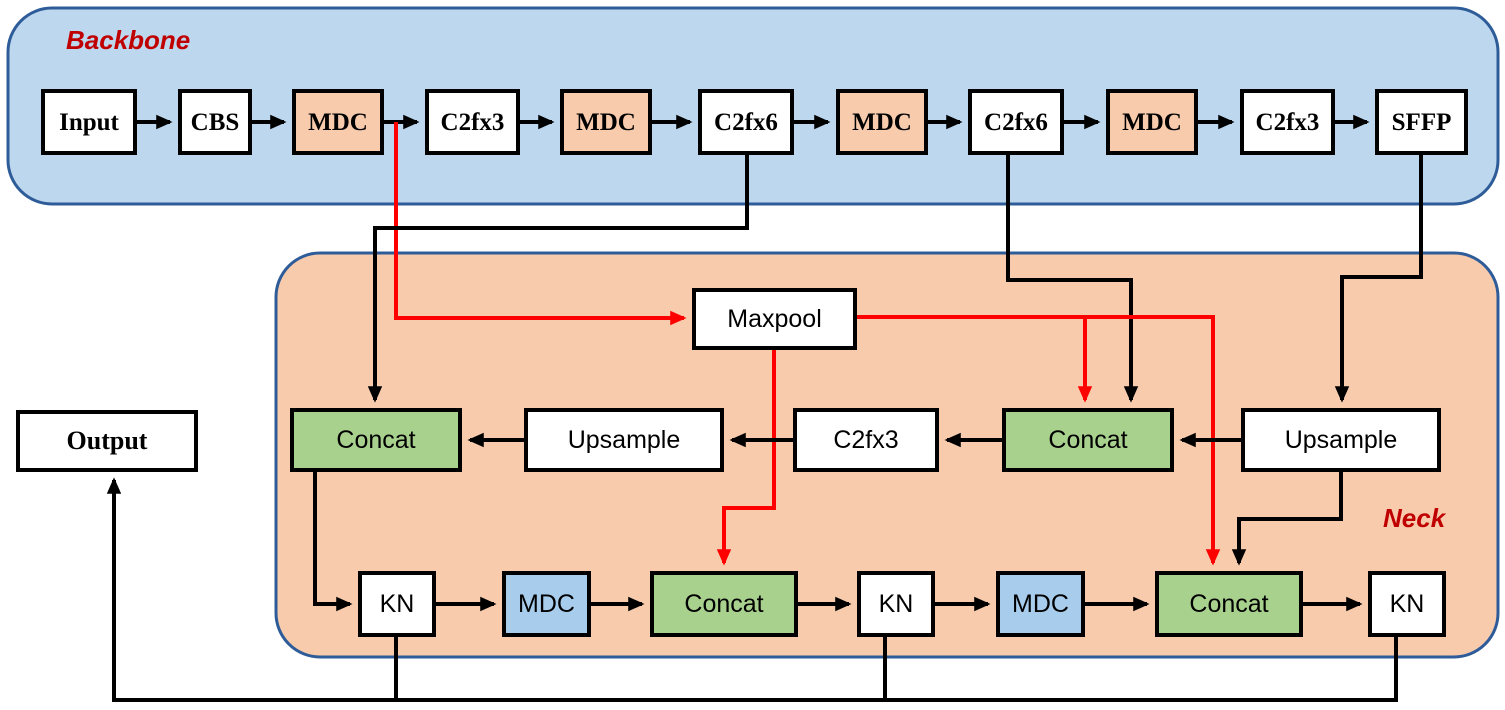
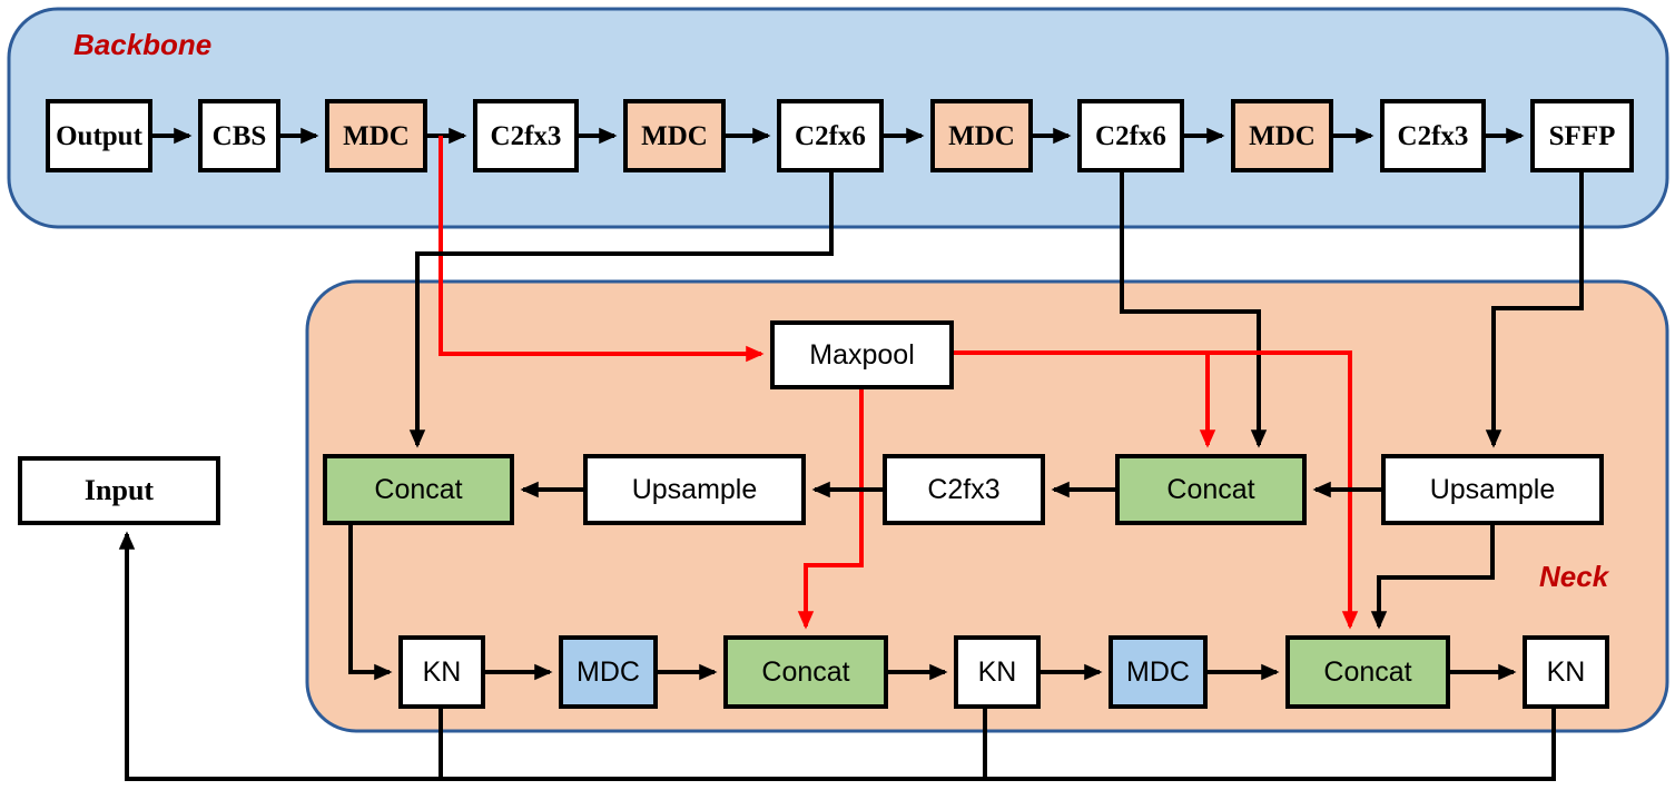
  Backbone
  Neck
- Input
+ Output
  CBS
  MDC
  C2fx3
  MDC
  C2fx6
  MDC
  C2fx6
  MDC
  C2fx3
  SFFP
  Maxpool
- Output
+ Input
  Concat
  Upsample
  C2fx3
  Concat
  Upsample
  KN
  MDC
  Concat
  KN
  MDC
  Concat
  KN
